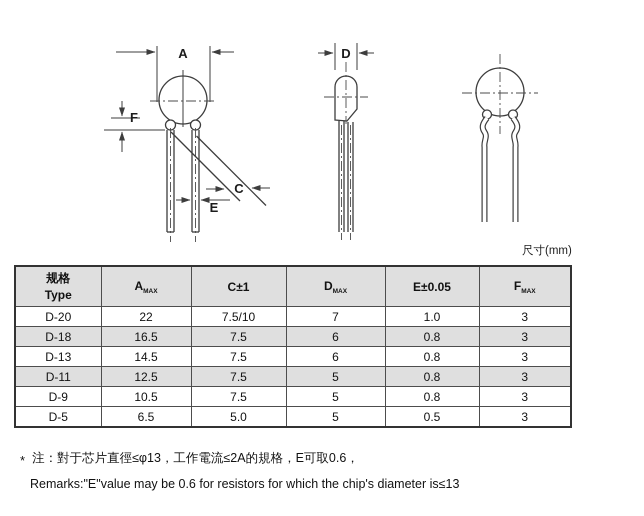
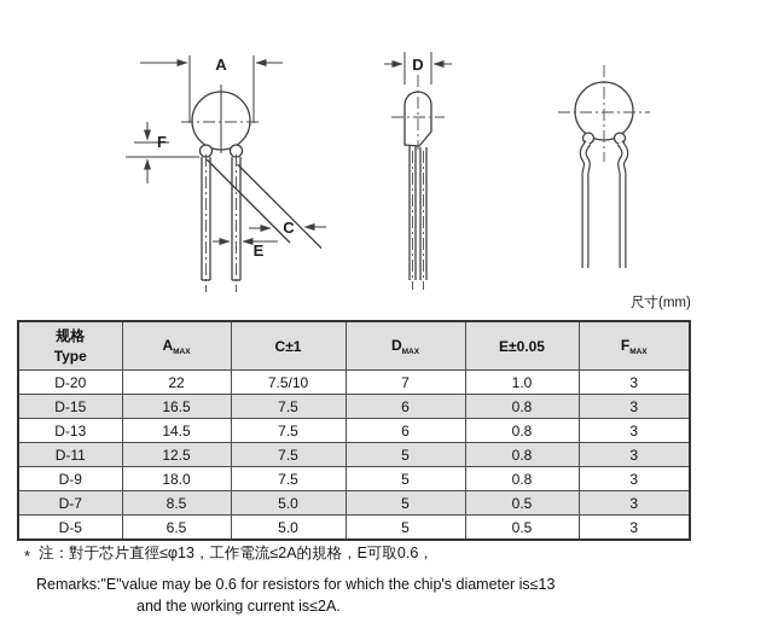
  A
  F
  C
  E
  D
  尺寸(mm)
  D-20	22	7.5/10	7	1.0	3
- D-18	16.5	7.5	6	0.8	3
+ D-15	16.5	7.5	6	0.8	3
  D-13	14.5	7.5	6	0.8	3
  D-11	12.5	7.5	5	0.8	3
- D-9	10.5	7.5	5	0.8	3
+ D-9	18.0	7.5	5	0.8	3
+ D-7	8.5	5.0	5	0.5	3
  D-5	6.5	5.0	5	0.5	3
  * 注：對于芯片直徑≤φ13，工作電流≤2A的規格，E可取0.6，
  Remarks:"E"value may be 0.6 for resistors for which the chip's diameter is≤13
+ and the working current is≤2A.
